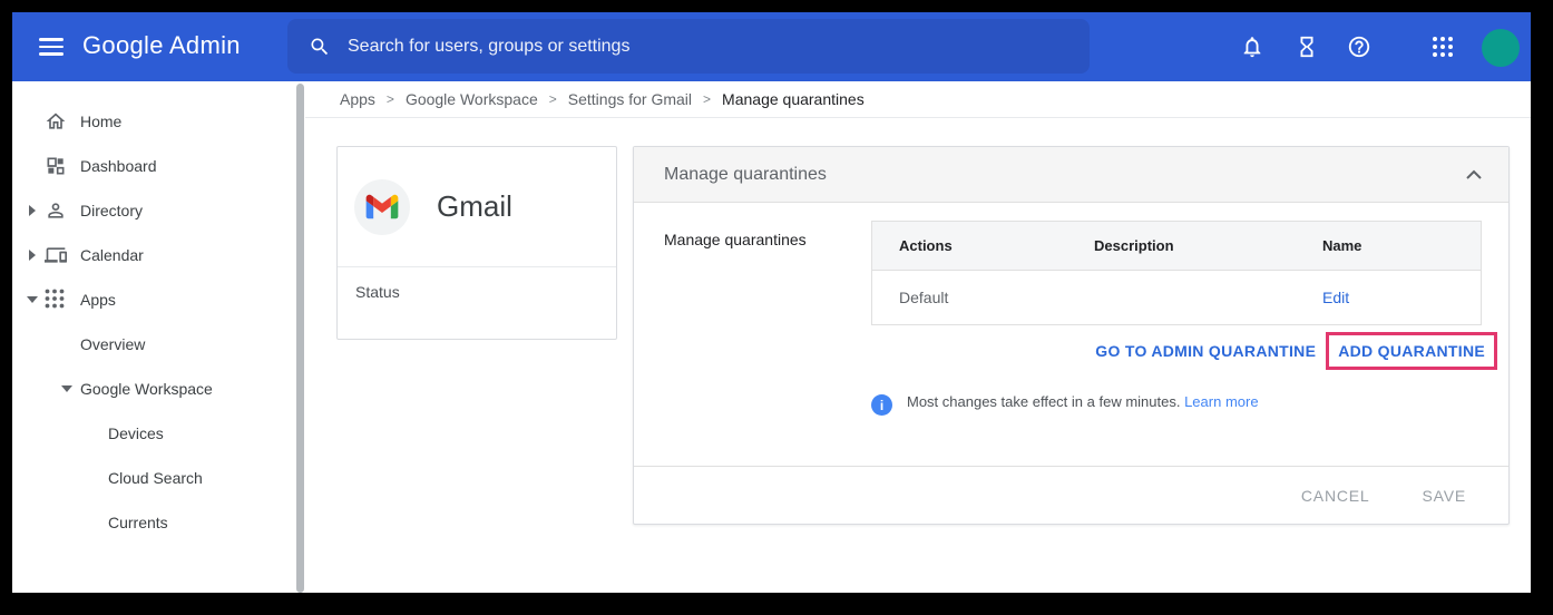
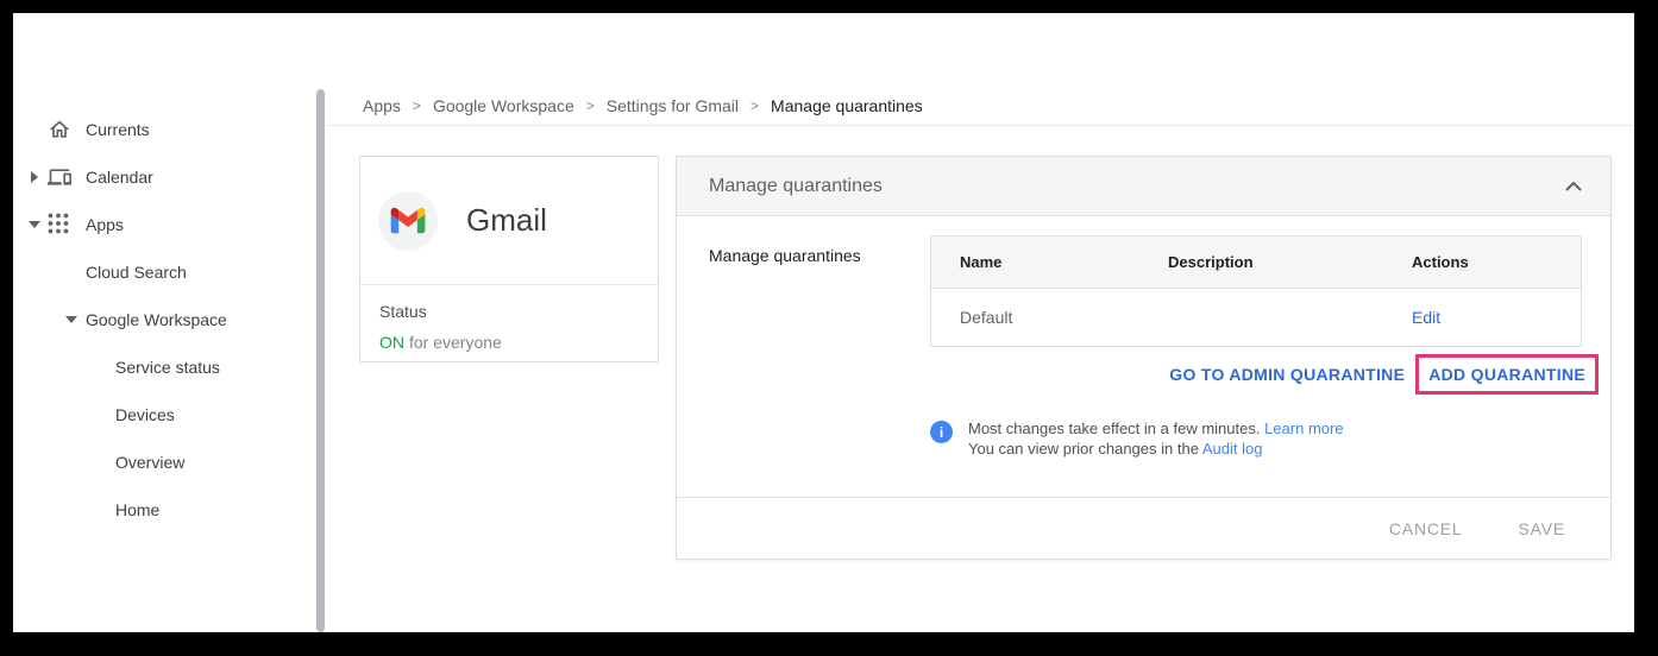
- Google Admin
- Search for users, groups or settings
- Home
+ Currents
- Dashboard
- Directory
  Calendar
  Apps
- Overview
+ Cloud Search
  Google Workspace
+ Service status
  Devices
- Cloud Search
+ Overview
- Currents
+ Home
  Apps
  >
  Google Workspace
  >
  Settings for Gmail
  >
  Manage quarantines
  Gmail
  Status
+ ON for everyone
  Manage quarantines
  Manage quarantines
- Actions
+ Name
  Description
- Name
+ Actions
  Default
  Edit
  GO TO ADMIN QUARANTINE
  ADD QUARANTINE
  i
  Most changes take effect in a few minutes. Learn more
+ You can view prior changes in the Audit log
  CANCEL
  SAVE
